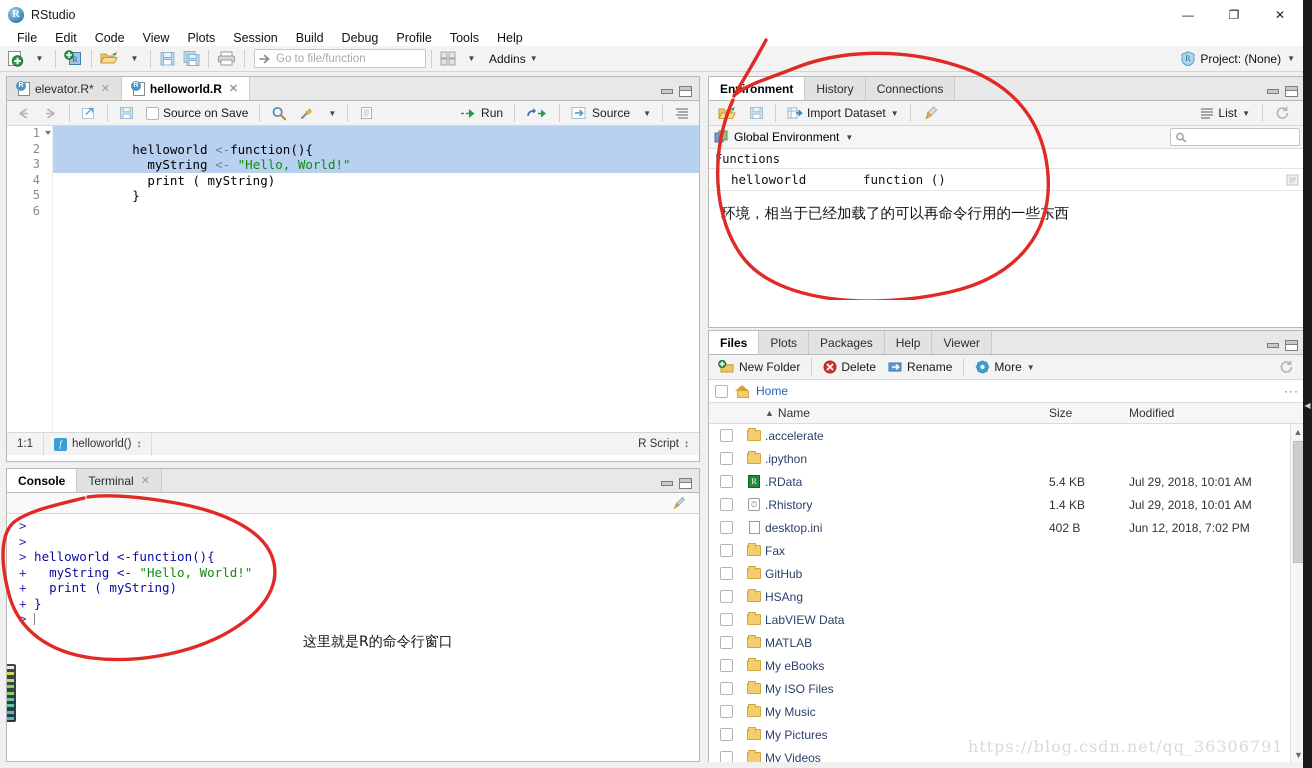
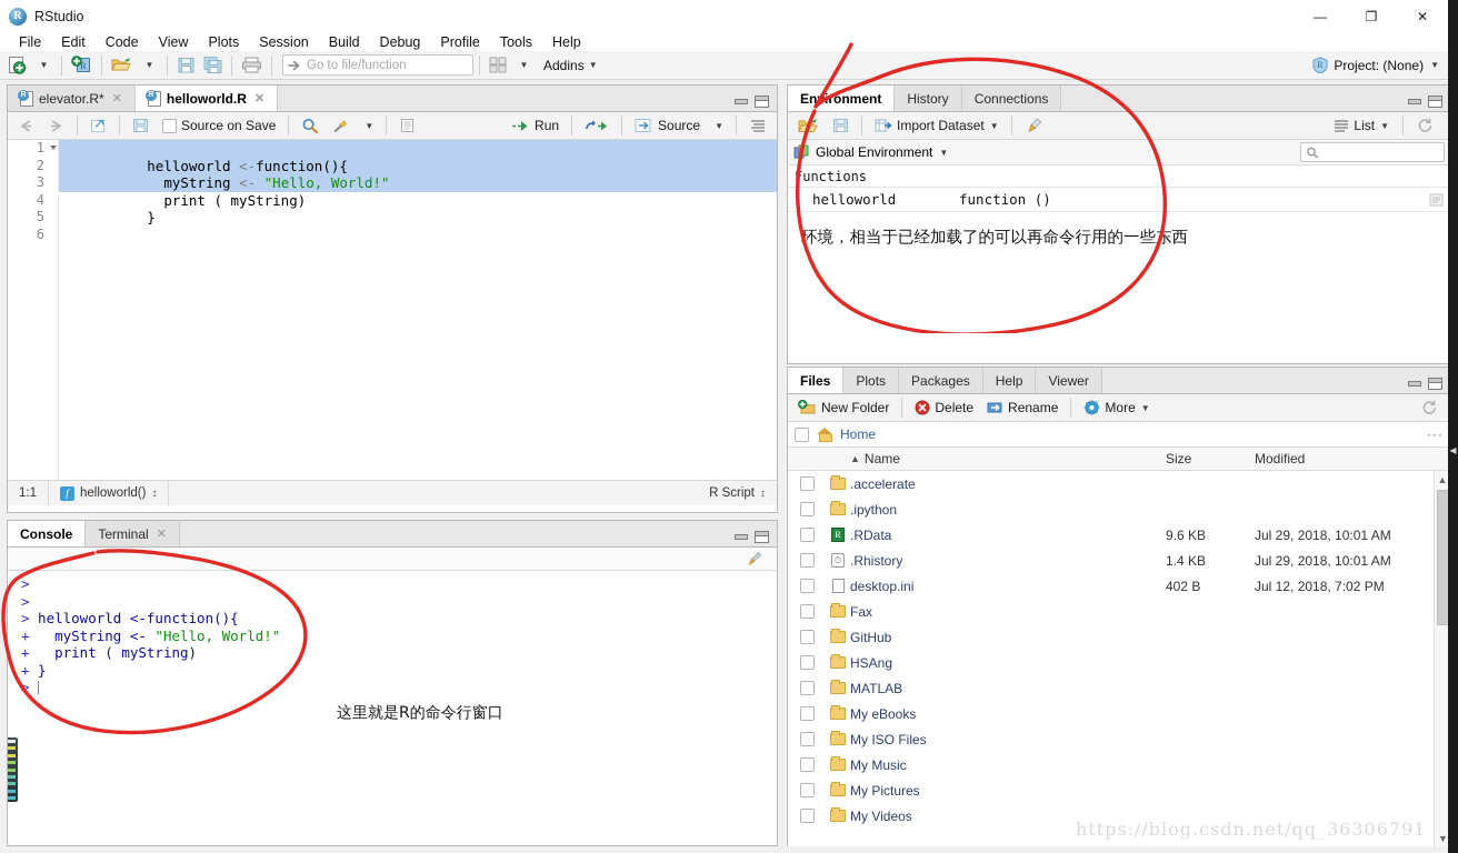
  R
  RStudio
  —
  ❐
  ✕
  File
  Edit
  Code
  View
  Plots
  Session
  Build
  Debug
  Profile
  Tools
  Help
  ▼
  R
  ▼
  Go to file/function
  ▼
  Addins
  ▼
  R
  Project: (None)
  ▼
  elevator.R*
  ✕
  helloworld.R
  ✕
  Source on Save
  ▼
  Run
  Source
  ▼
  1
  2
  3
  4
  5
  6
  helloworld <-function(){
  myString <- "Hello, World!"
  print ( myString)
  }
  1:1
  f
  helloworld()
  ↕
  R Script
  ↕
  Console
  Terminal
  ✕
  >
  >
  > helloworld <-function(){
  + myString <- "Hello, World!"
  + print ( myString)
  + }
  >
  这里就是R的命令行窗口
  Enonment
  History
  Connections
  Import Dataset
  ▼
  List
  ▼
  Global Environment
  ▼
  unctions
  helloworld
  function ()
  环境，相当于已经加载了的可以再命令行用的一些东西
  Files
  Plots
  Packages
  Help
  Viewer
  New Folder
  Delete
  Rename
  More
  ▼
  Home
  ···
  ▲
  Name
  Size
  Modified
  .accelerate
  .ipython
  R
  .RData
- 5.4 KB
+ 9.6 KB
  Jul 29, 2018, 10:01 AM
  ⏱
  .Rhistory
  1.4 KB
  Jul 29, 2018, 10:01 AM
  desktop.ini
  402 B
- Jun 12, 2018, 7:02 PM
+ Jul 12, 2018, 7:02 PM
  Fax
  GitHub
  HSAng
- LabVIEW Data
  MATLAB
  My eBooks
  My ISO Files
  My Music
  My Pictures
  My Videos
  ▲
  ▼
  https://blog.csdn.net/qq_36306791
  ◀
